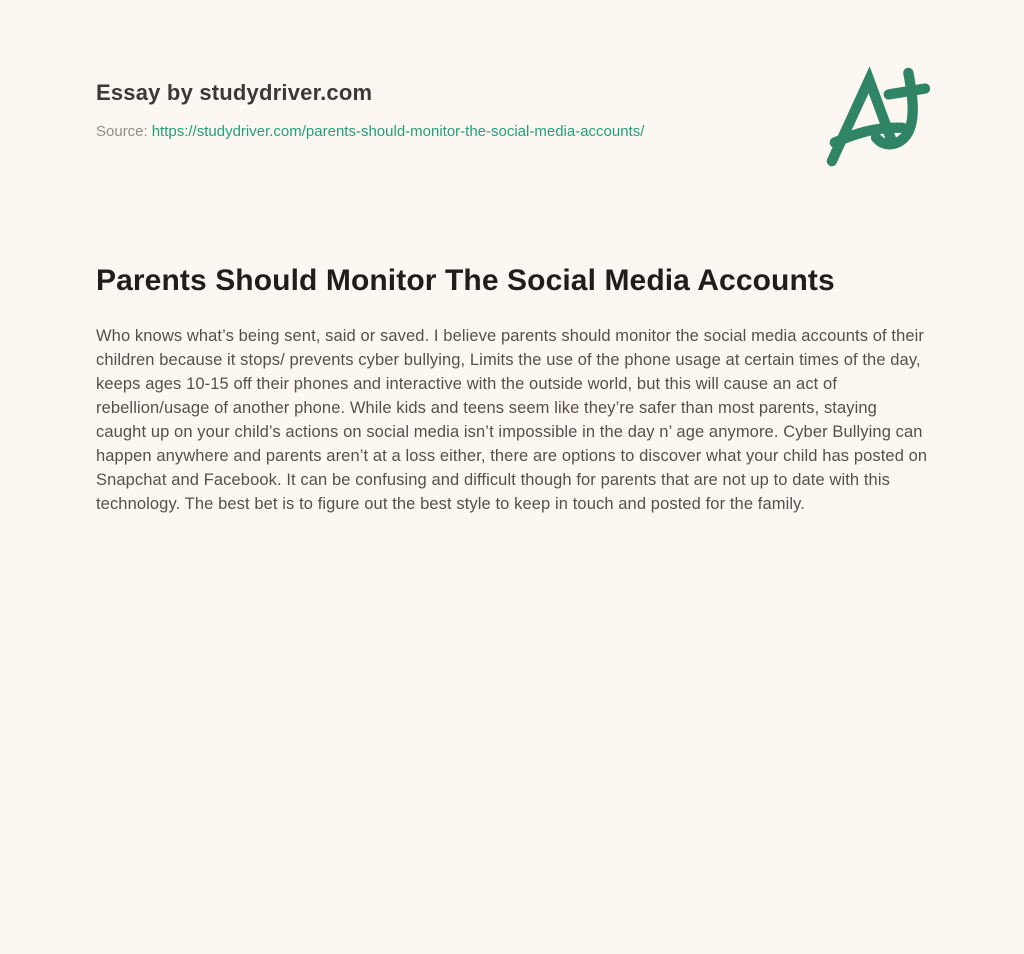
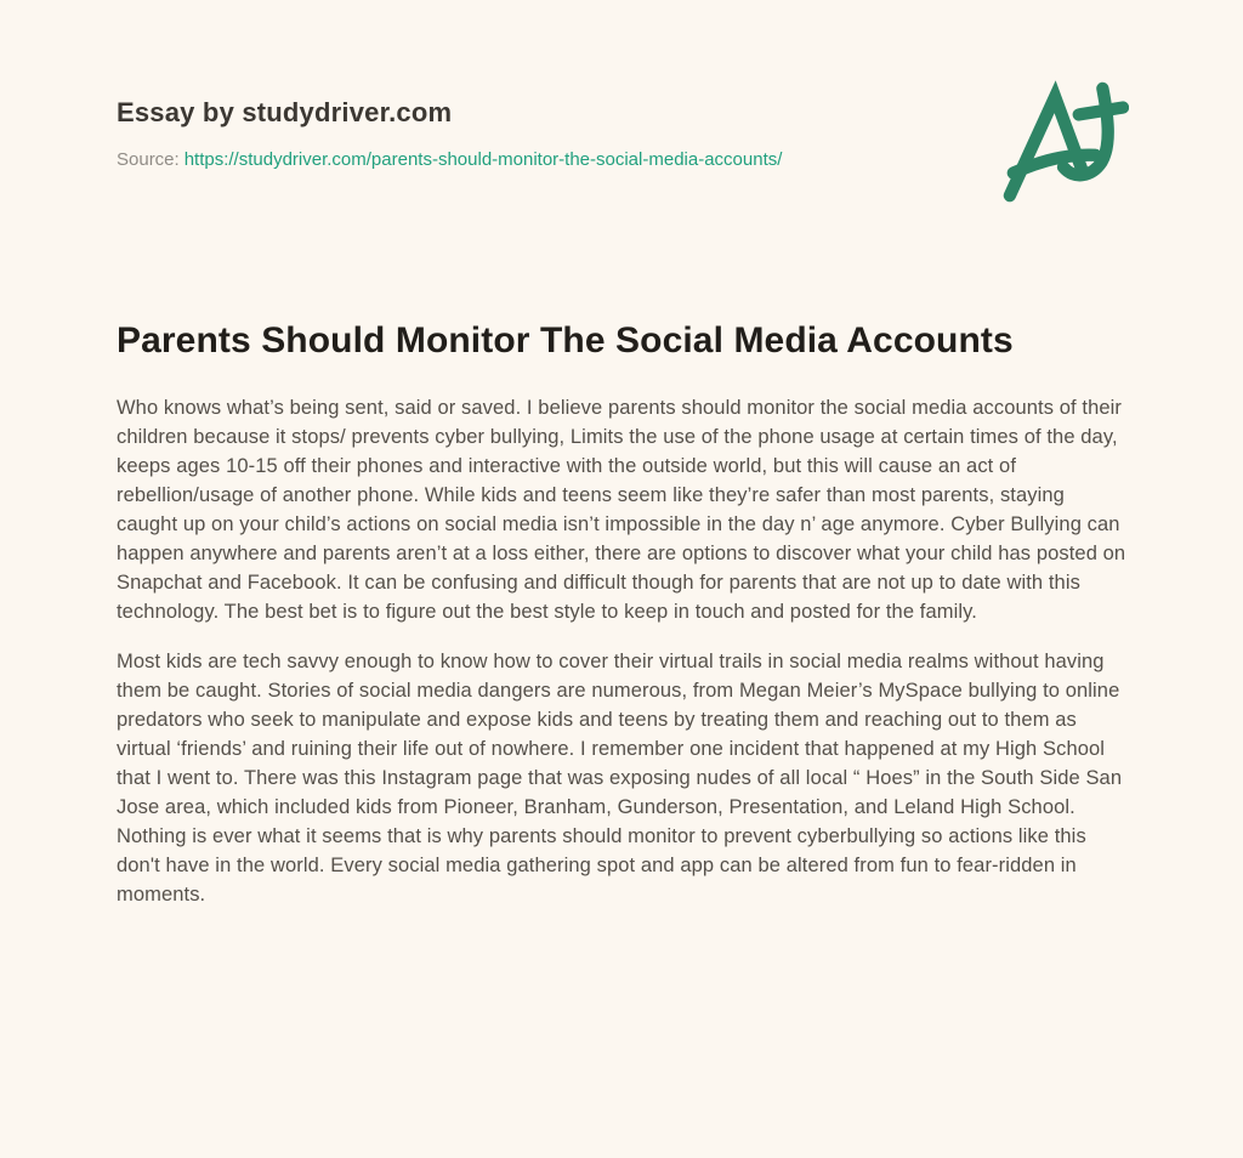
  Essay by studydriver.com
  Source: https://studydriver.com/parents-should-monitor-the-social-media-accounts/
  Parents Should Monitor The Social Media Accounts
  Who knows what’s being sent, said or saved. I believe parents should monitor the social media accounts of their children because it stops/ prevents cyber bullying, Limits the use of the phone usage at certain times of the day, keeps ages 10-15 off their phones and interactive with the outside world, but this will cause an act of rebellion/usage of another phone. While kids and teens seem like they’re safer than most parents, staying caught up on your child’s actions on social media isn’t impossible in the day n’ age anymore. Cyber Bullying can happen anywhere and parents aren’t at a loss either, there are options to discover what your child has posted on Snapchat and Facebook. It can be confusing and difficult though for parents that are not up to date with this technology. The best bet is to figure out the best style to keep in touch and posted for the family.
+ Most kids are tech savvy enough to know how to cover their virtual trails in social media realms without having them be caught. Stories of social media dangers are numerous, from Megan Meier’s MySpace bullying to online predators who seek to manipulate and expose kids and teens by treating them and reaching out to them as virtual ‘friends’ and ruining their life out of nowhere. I remember one incident that happened at my High School that I went to. There was this Instagram page that was exposing nudes of all local “ Hoes” in the South Side San Jose area, which included kids from Pioneer, Branham, Gunderson, Presentation, and Leland High School. Nothing is ever what it seems that is why parents should monitor to prevent cyberbullying so actions like this don't have in the world. Every social media gathering spot and app can be altered from fun to fear-ridden in moments.
